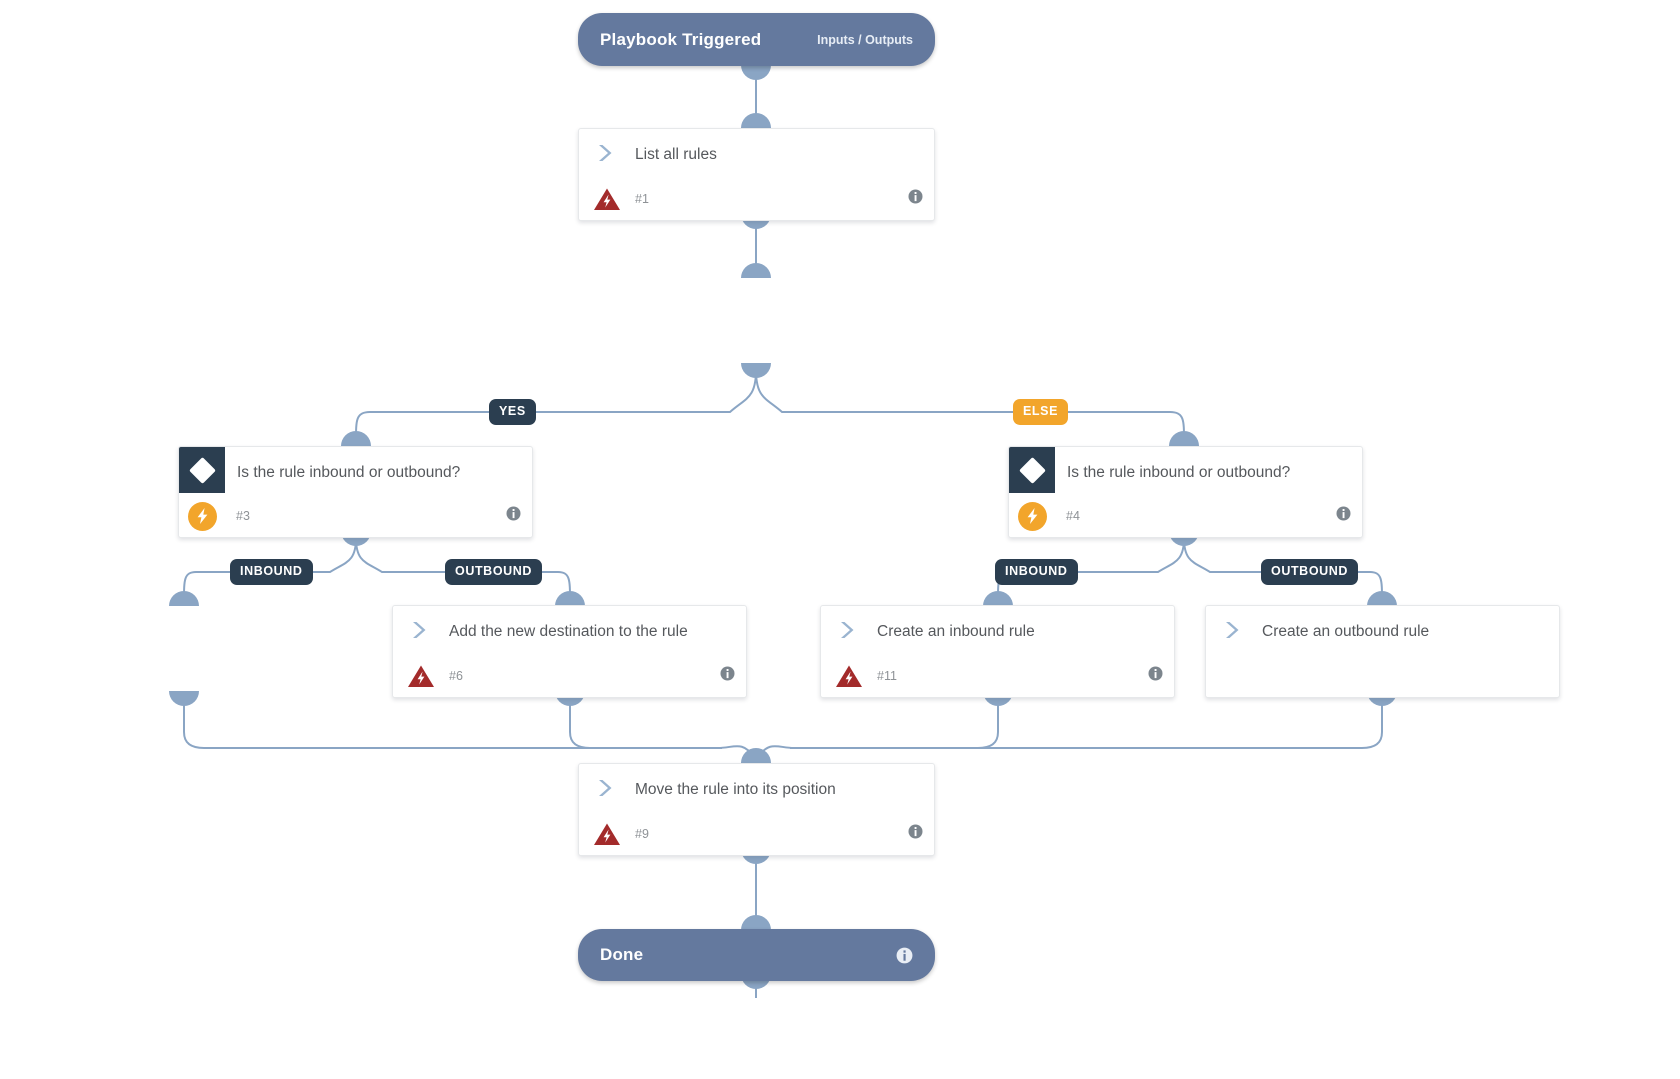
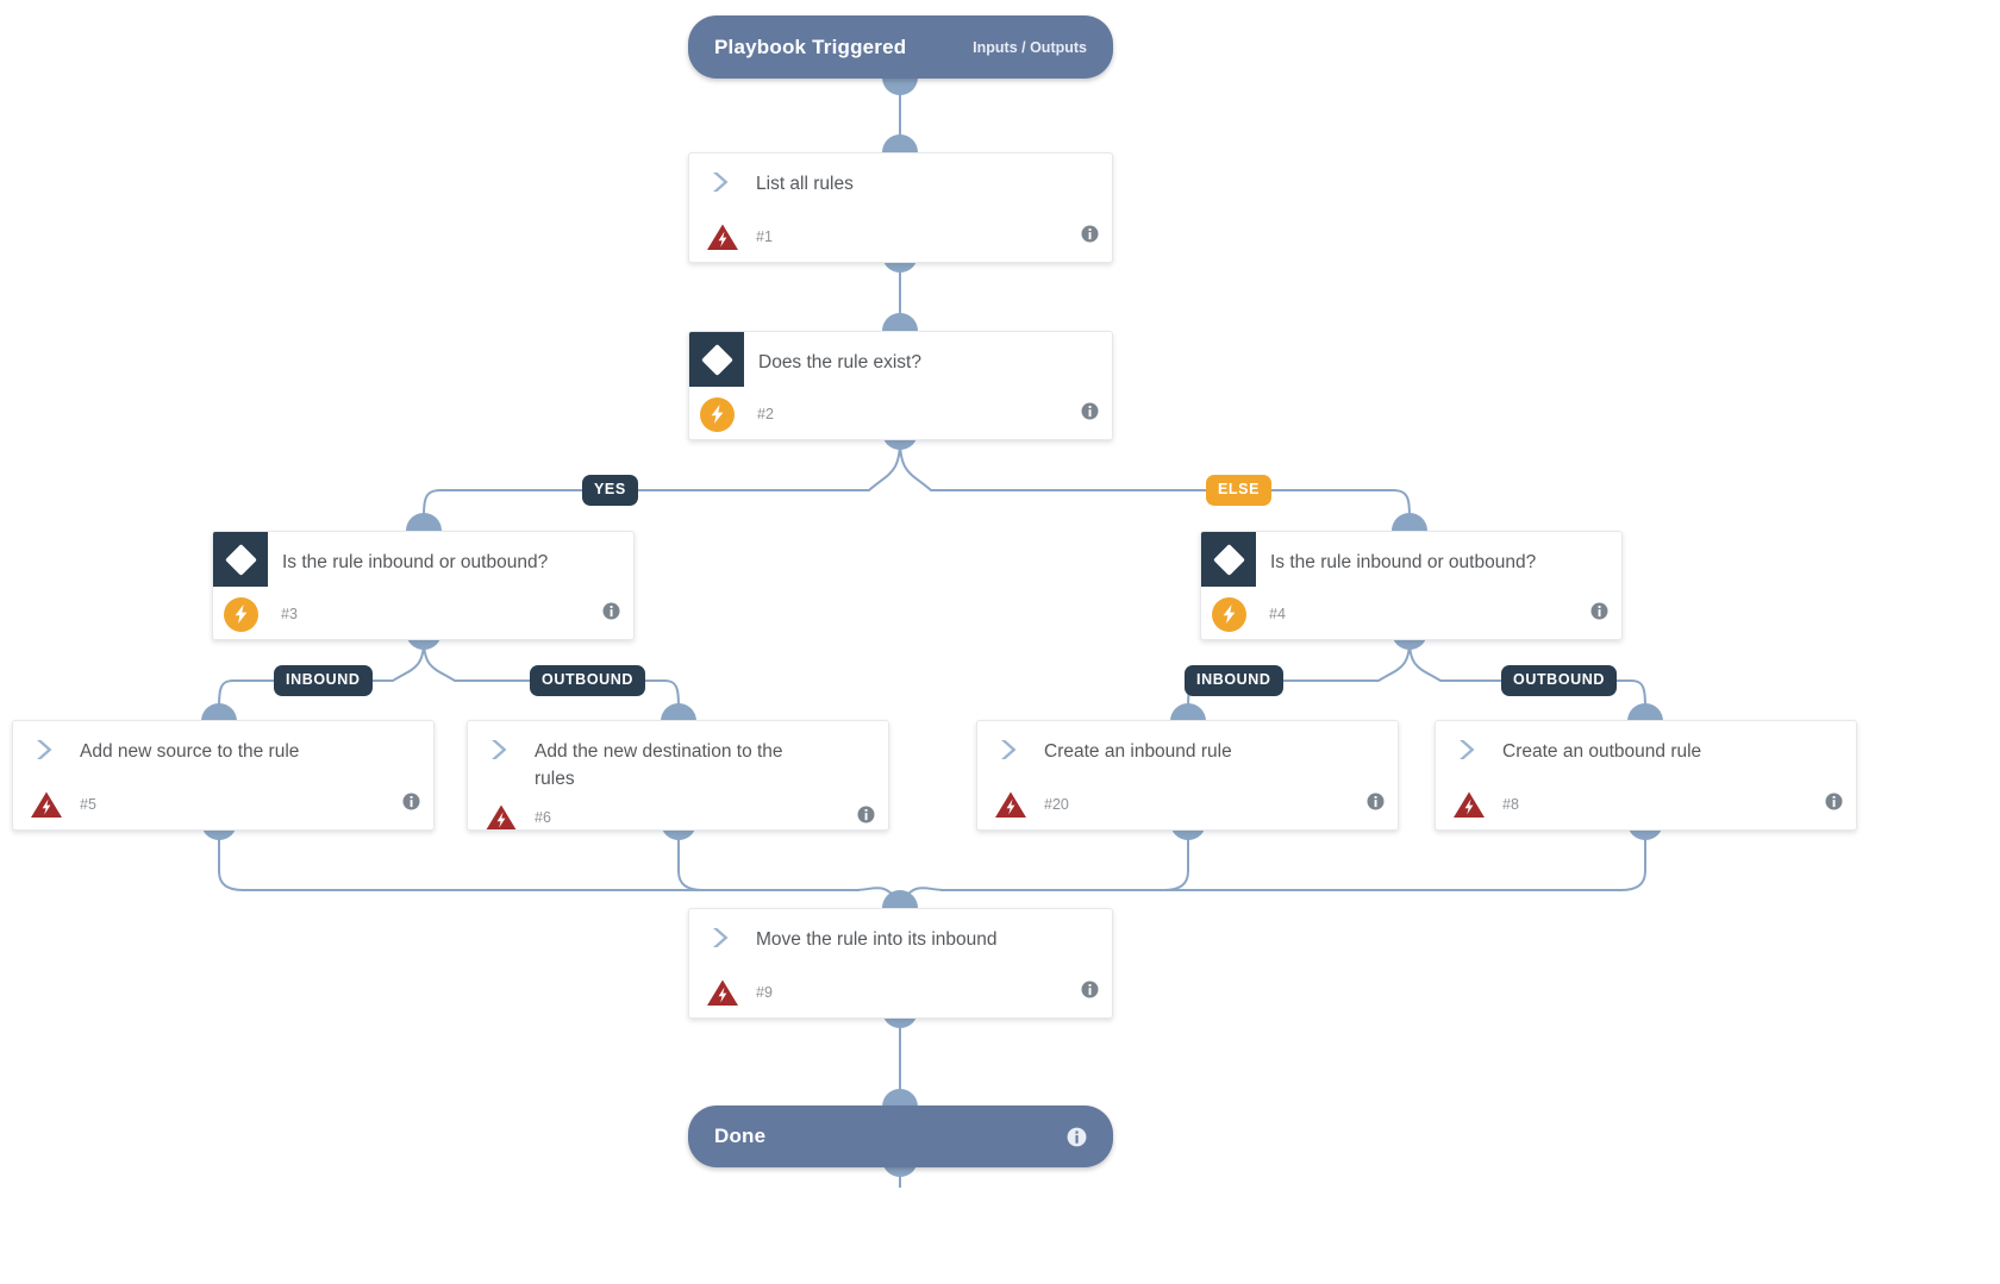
  Playbook Triggered
  Inputs / Outputs
  List all rules
  #1
+ Does the rule exist?
+ #2
  YES
  ELSE
  Is the rule inbound or outbound?
  #3
  Is the rule inbound or outbound?
  #4
  INBOUND
  OUTBOUND
  INBOUND
  OUTBOUND
+ Add new source to the rule
+ #5
- Add the new destination to the rule
+ Add the new destination to the rules
  #6
  Create an inbound rule
- #11
+ #20
  Create an outbound rule
+ #8
- Move the rule into its position
+ Move the rule into its inbound
  #9
  Done
